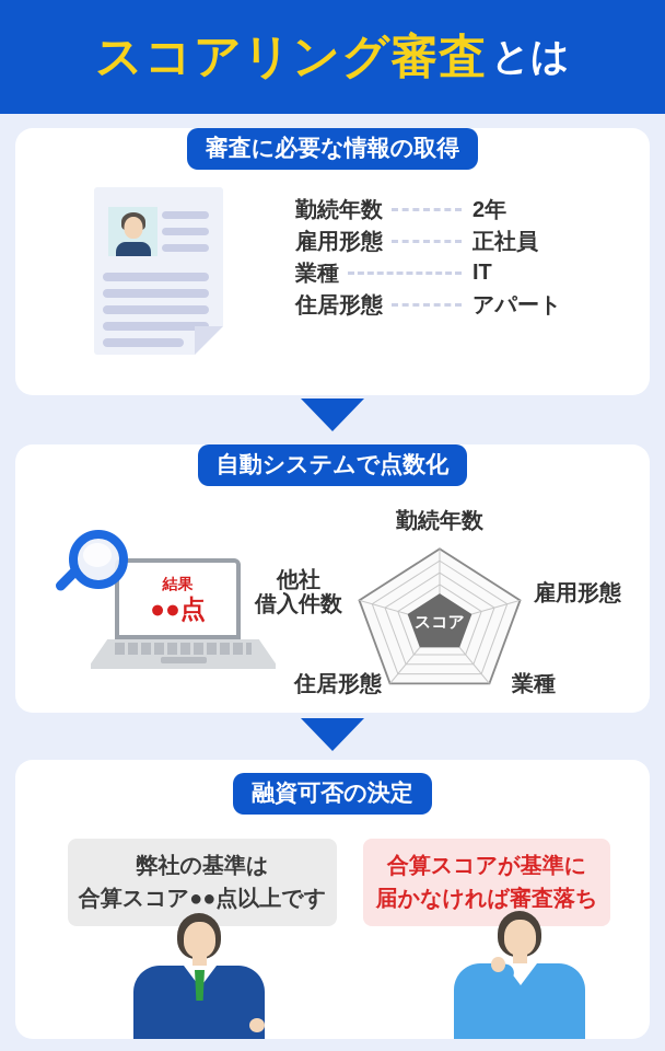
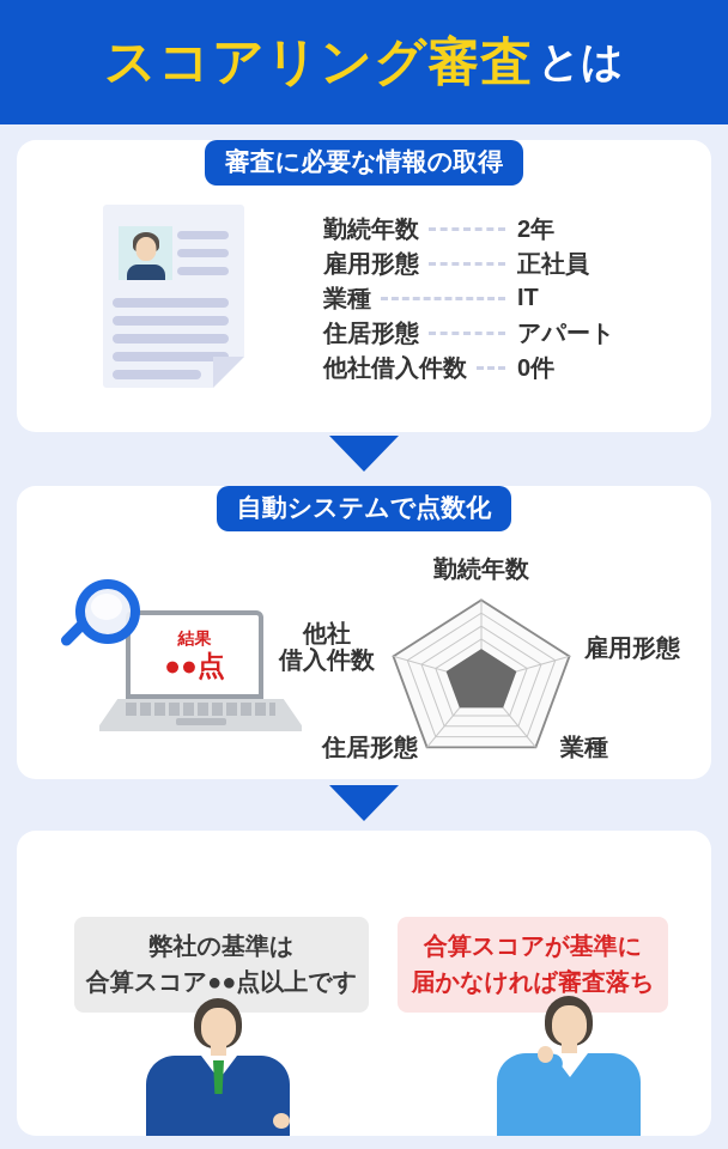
  スコアリング審査
  とは
  審査に必要な情報の取得
  勤続年数
  2年
  雇用形態
  正社員
  業種
  IT
  住居形態
  アパート
+ 他社借入件数
+ 0件
  自動システムで点数化
  結果
  ●●点
  勤続年数
  雇用形態
  業種
  住居形態
  他社
  借入件数
- スコア
- 融資可否の決定
  弊社の基準は
  合算スコア●●点以上です
  合算スコアが基準に
  届かなければ審査落ち
